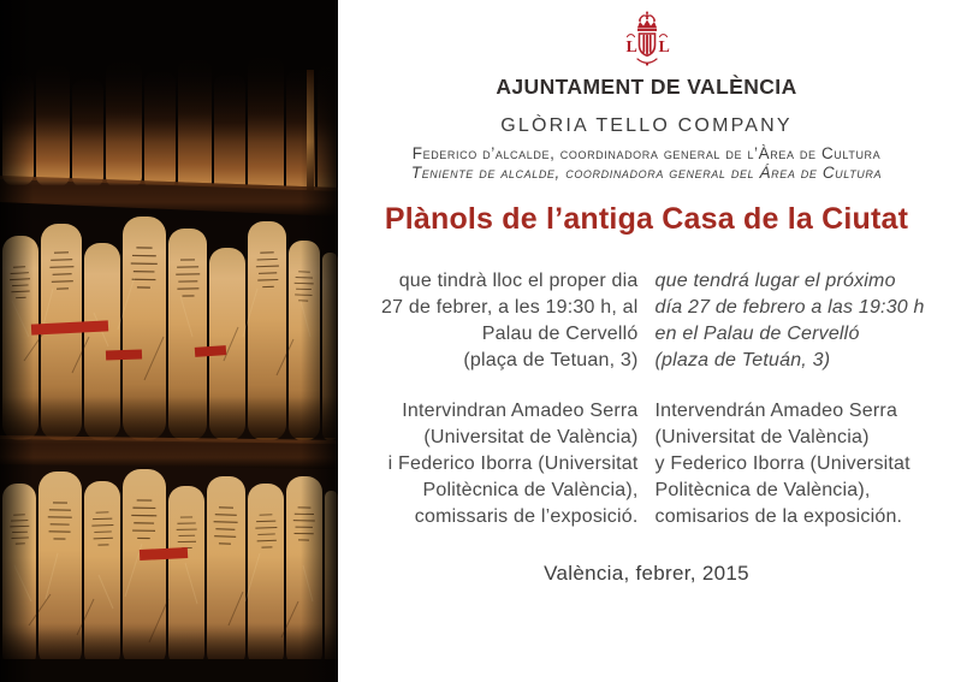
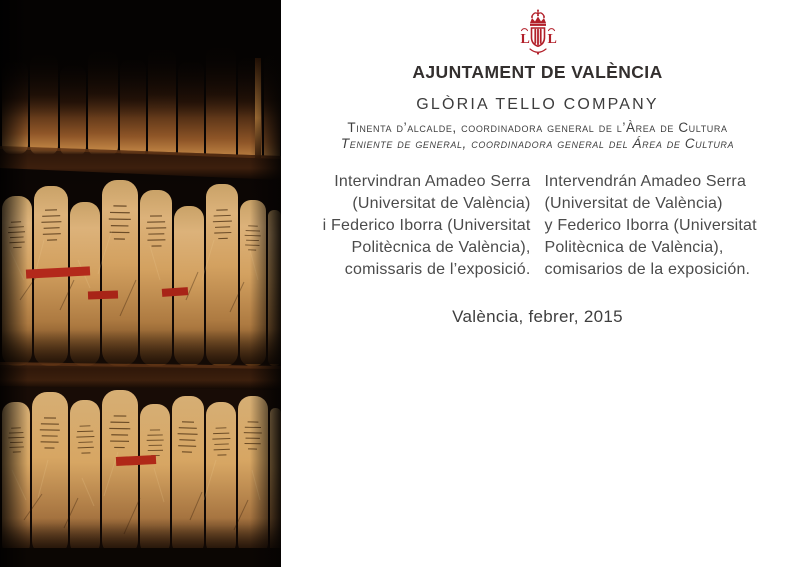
  L
  L
  AJUNTAMENT DE VALÈNCIA
  GLÒRIA TELLO COMPANY
- Federico d’alcalde, coordinadora general de l’Àrea de Cultura
+ Tinenta d’alcalde, coordinadora general de l’Àrea de Cultura
- Teniente de alcalde, coordinadora general del Área de Cultura
+ Teniente de general, coordinadora general del Área de Cultura
- Plànols de l’antiga Casa de la Ciutat
- que tindrà lloc el proper dia
- 27 de febrer, a les 19:30 h, al
- Palau de Cervelló
- (plaça de Tetuan, 3)
- que tendrá lugar el próximo
- día 27 de febrero a las 19:30 h
- en el Palau de Cervelló
- (plaza de Tetuán, 3)
  Intervindran Amadeo Serra
  (Universitat de València)
  i Federico Iborra (Universitat
  Politècnica de València),
  comissaris de l’exposició.
  Intervendrán Amadeo Serra
  (Universitat de València)
  y Federico Iborra (Universitat
  Politècnica de València),
  comisarios de la exposición.
  València, febrer, 2015
